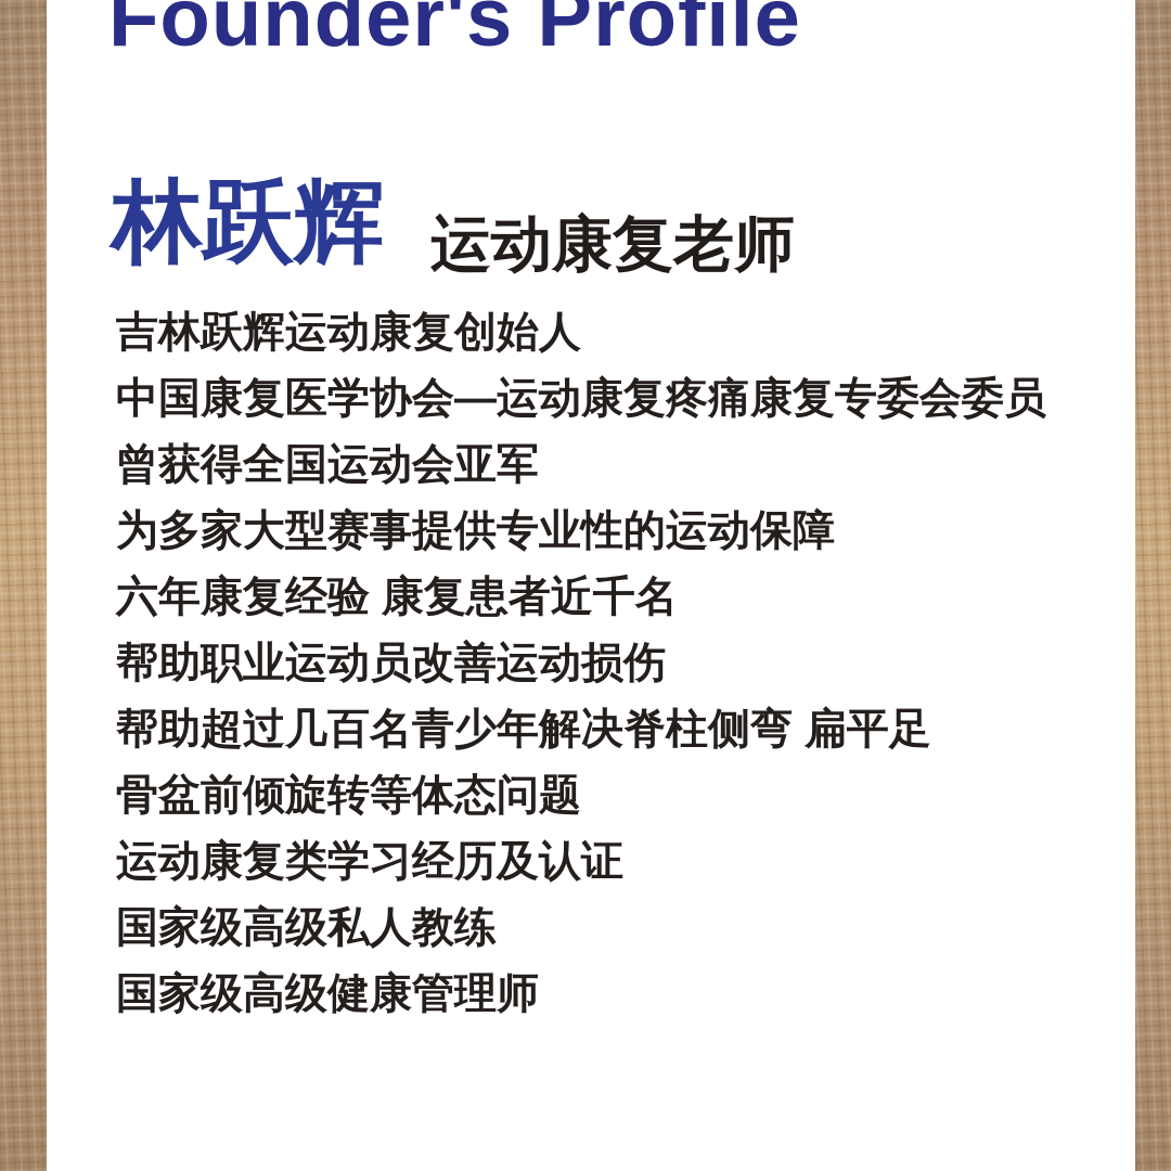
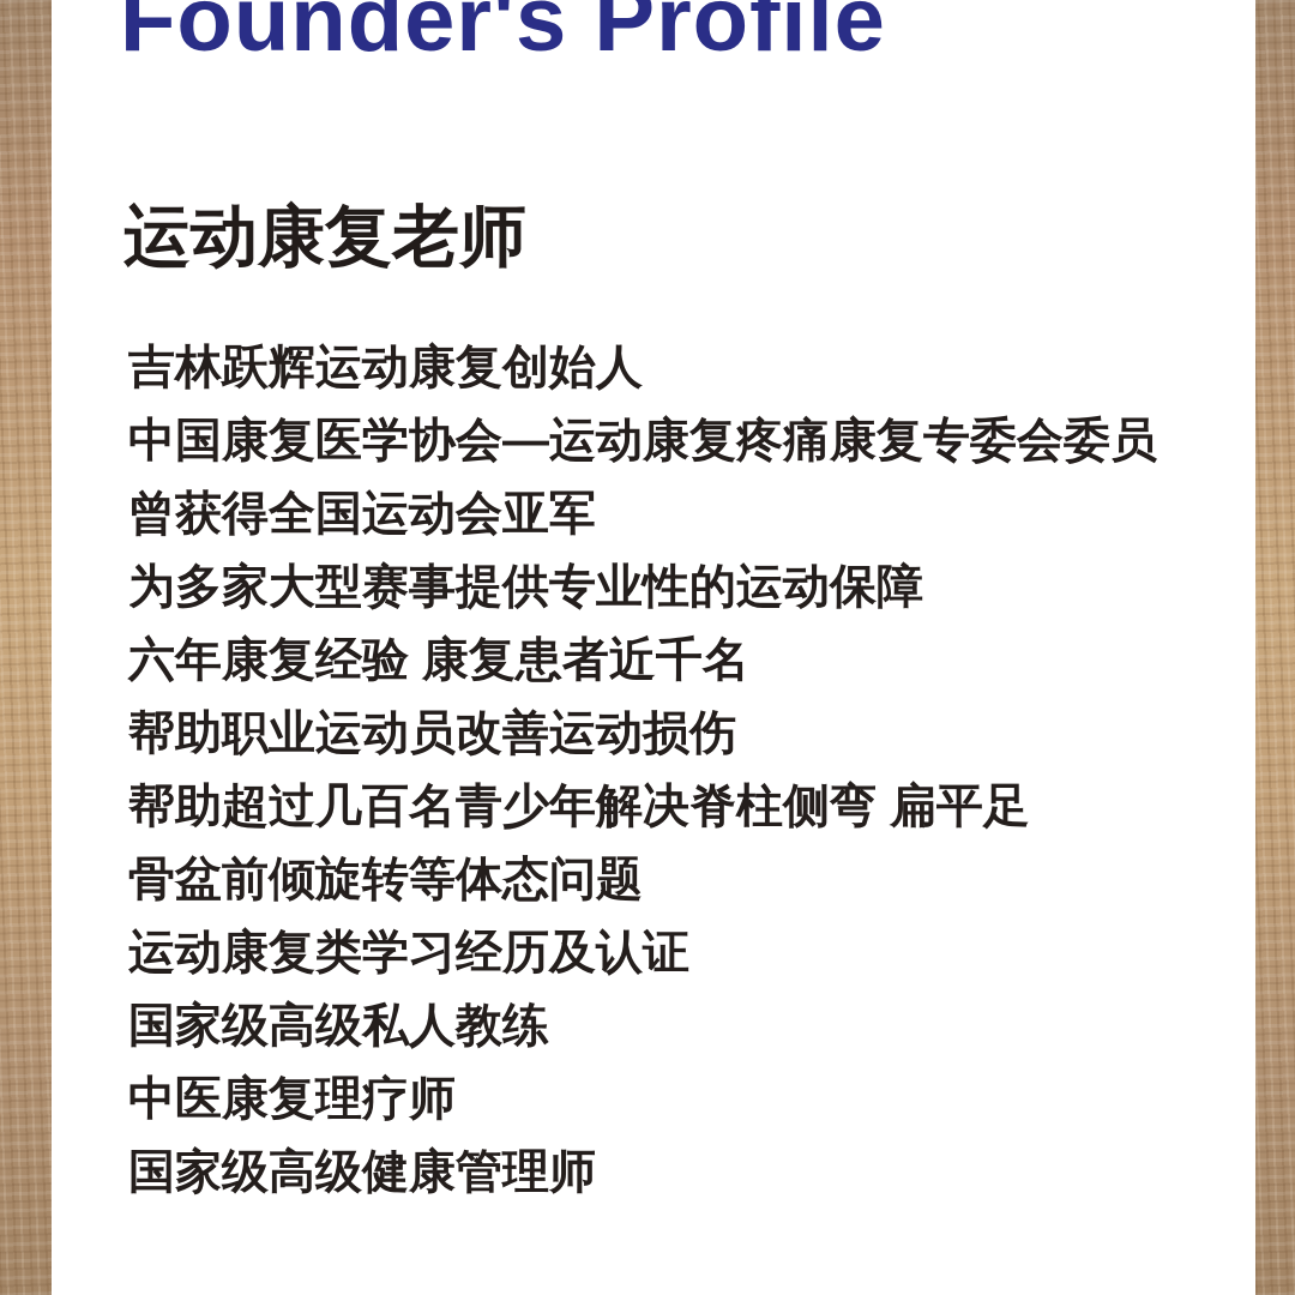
  Founder's Profile
- 林跃辉
  运动康复老师
  吉林跃辉运动康复创始人
  中国康复医学协会—运动康复疼痛康复专委会委员
  曾获得全国运动会亚军
  为多家大型赛事提供专业性的运动保障
  六年康复经验 康复患者近千名
  帮助职业运动员改善运动损伤
  帮助超过几百名青少年解决脊柱侧弯 扁平足
  骨盆前倾旋转等体态问题
  运动康复类学习经历及认证
  国家级高级私人教练
+ 中医康复理疗师
  国家级高级健康管理师
